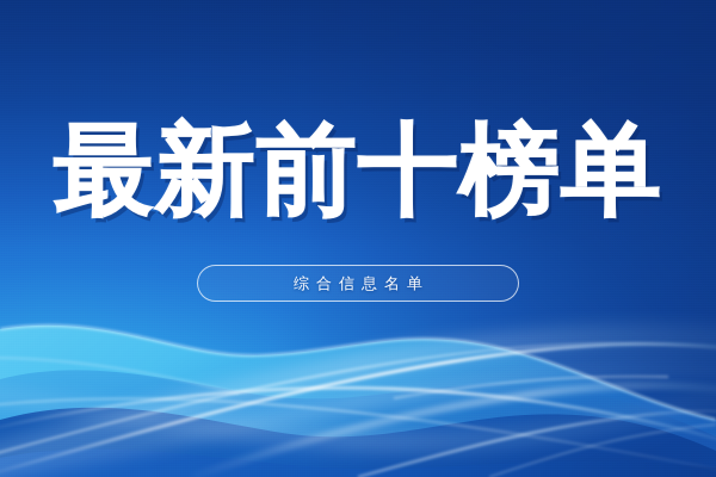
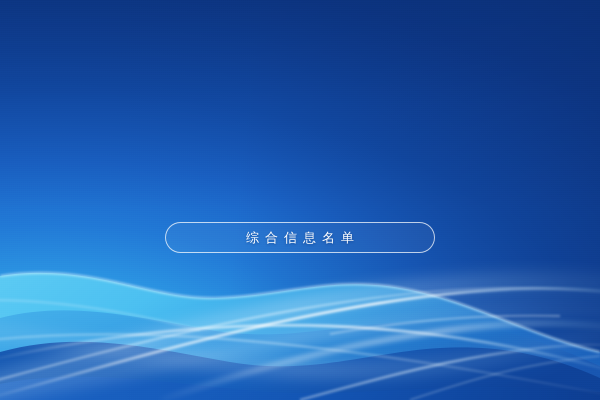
- 最新前十榜单
  综合信息名单
